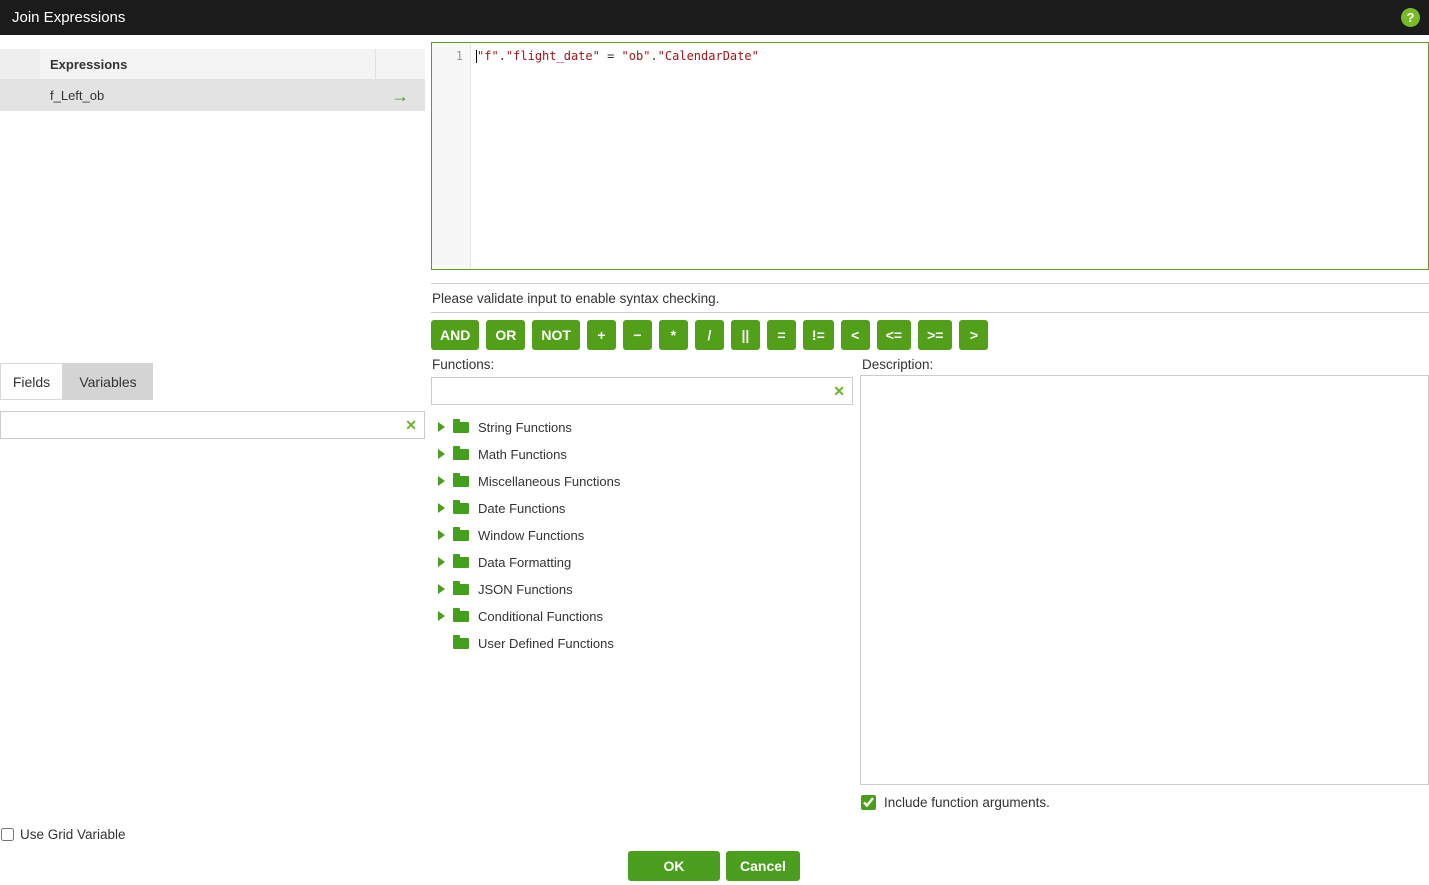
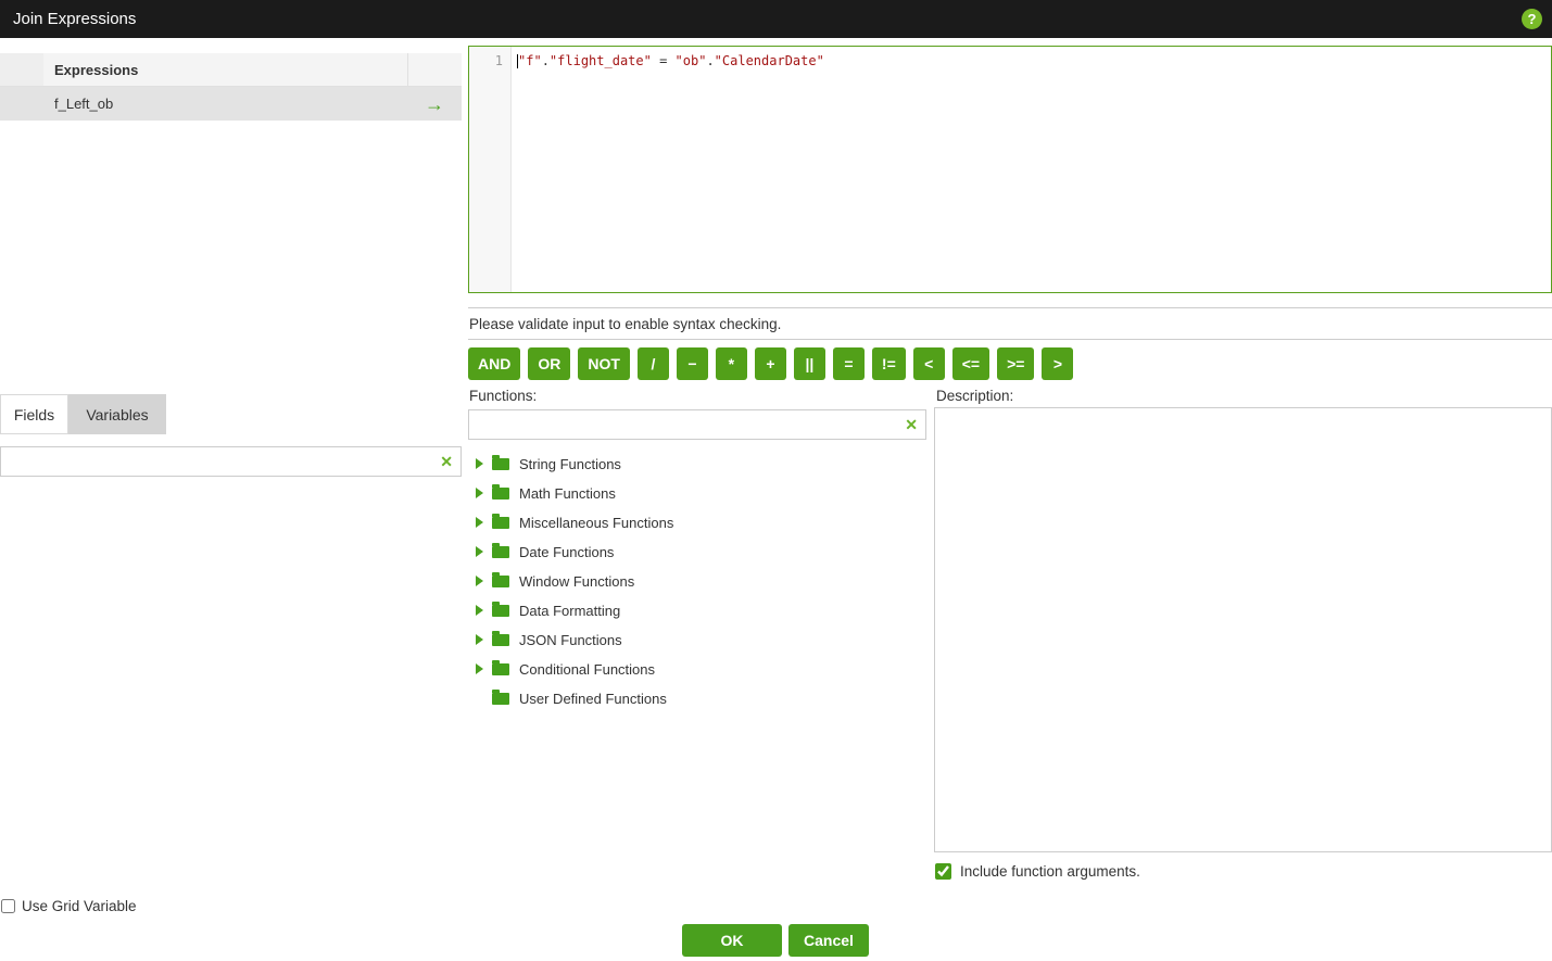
  Join Expressions
  ?
  Expressions
  f_Left_ob
  →
  1
  "f"."flight_date" = "ob"."CalendarDate"
  Please validate input to enable syntax checking.
  AND
  OR
  NOT
- +
+ /
  −
  *
- /
+ +
  ||
  =
  !=
  <
  <=
  >=
  >
  Functions:
  ✕
  String Functions
  Math Functions
  Miscellaneous Functions
  Date Functions
  Window Functions
  Data Formatting
  JSON Functions
  Conditional Functions
  User Defined Functions
  Description:
  Include function arguments.
  Fields
  Variables
  ✕
  Use Grid Variable
  OK
  Cancel
